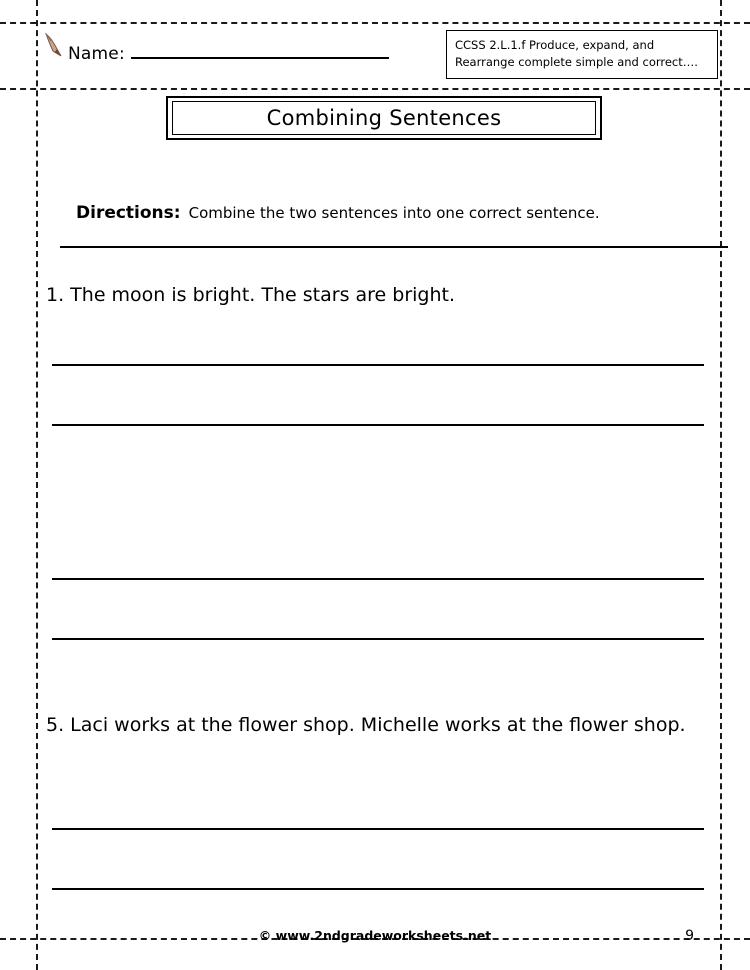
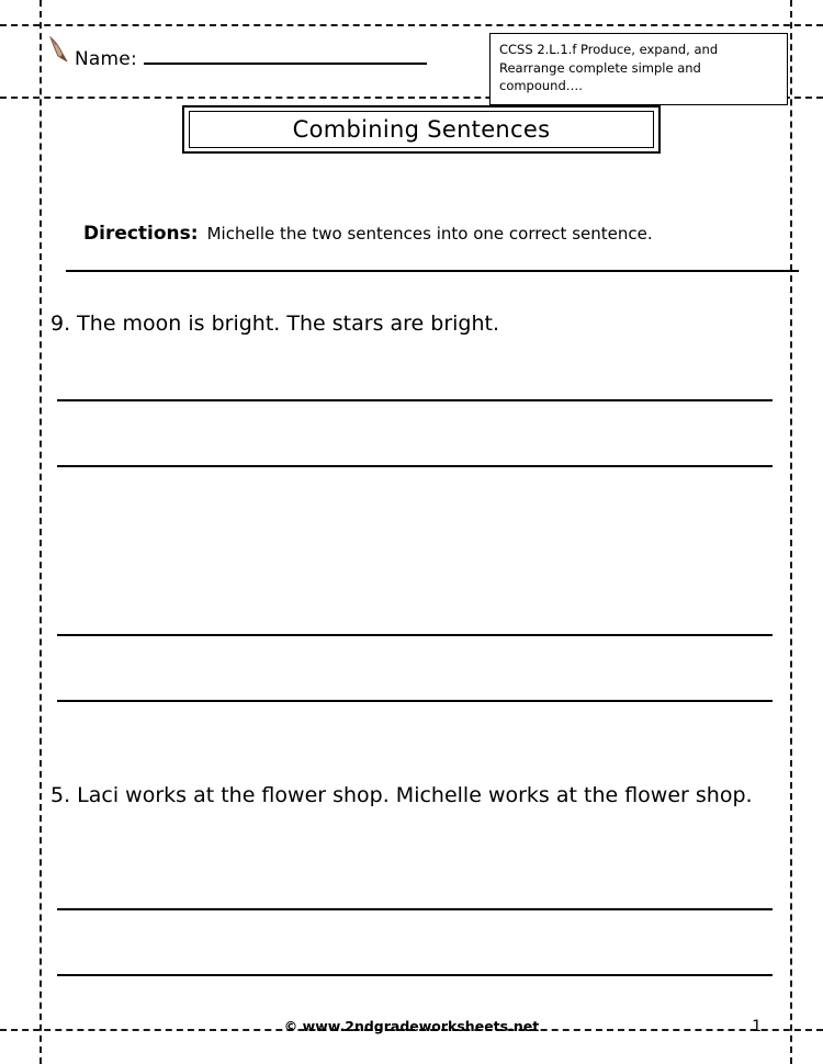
  Name:
- CCSS 2.L.1.f Produce, expand, and Rearrange complete simple and correct….
+ CCSS 2.L.1.f Produce, expand, and Rearrange complete simple and compound….
  Combining Sentences
  Directions:
- Combine the two sentences into one correct sentence.
+ Michelle the two sentences into one correct sentence.
- 1. The moon is bright. The stars are bright.
+ 9. The moon is bright. The stars are bright.
  5. Laci works at the flower shop. Michelle works at the flower shop.
  © www.2ndgradeworksheets.net
- 9
+ 1
